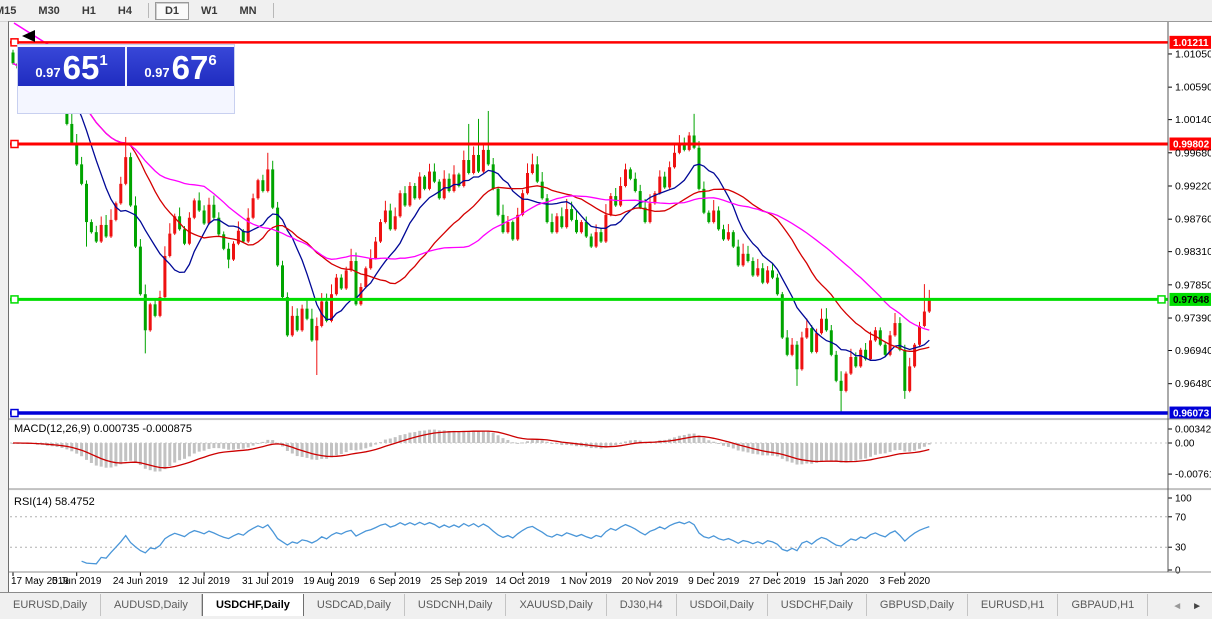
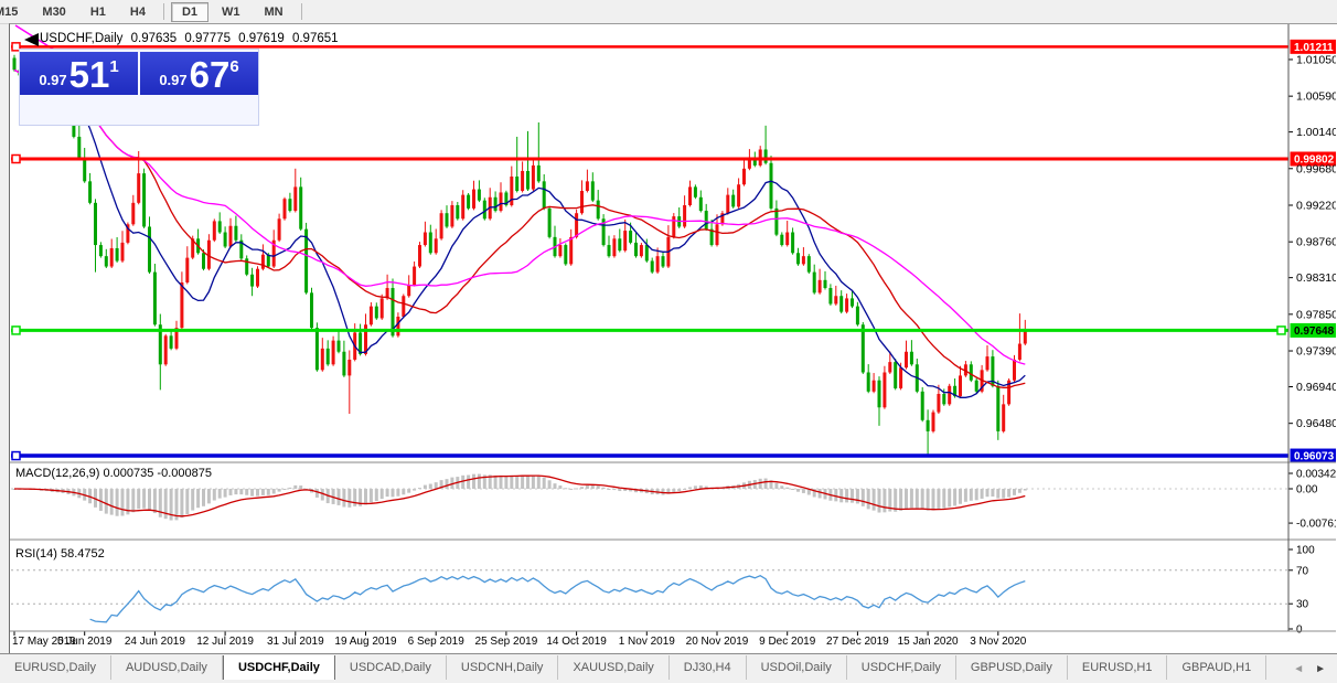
  M30
  H1
  H4
  D1
  W1
  MN
  MACD(12,26,9) 0.000735 -0.000875
  RSI(14) 58.4752
  0.00342
  0.00
  -0.0076
  100
  70
  30
  0
  1.01211
  0.99802
  0.97648
  0.96073
  1.01050
  1.00590
  1.00140
  0.99680
  0.99220
  0.98760
  0.98310
  0.97850
  0.97390
  0.96940
  0.96480
  17 May 2019
  5 Jun 2019
  24 Jun 2019
  12 Jul 2019
  31 Jul 2019
  19 Aug 2019
  6 Sep 2019
  25 Sep 2019
  14 Oct 2019
  1 Nov 2019
  20 Nov 2019
  9 Dec 2019
  27 Dec 2019
  15 Jan 2020
- 3 Feb 2020
+ 3 Nov 2020
+ USDCHF,Daily 0.97635 0.97775 0.97619 0.97651
  0.97
- 65
+ 51
  1
  0.97
  67
  6
  EURUSD,Daily
  AUDUSD,Daily
  USDCHF,Daily
  USDCAD,Daily
  USDCNH,Daily
  XAUUSD,Daily
  DJ30,H4
  USDOil,Daily
  USDCHF,Daily
  GBPUSD,Daily
  EURUSD,H1
  GBPAUD,H1
  ◄
  ►
